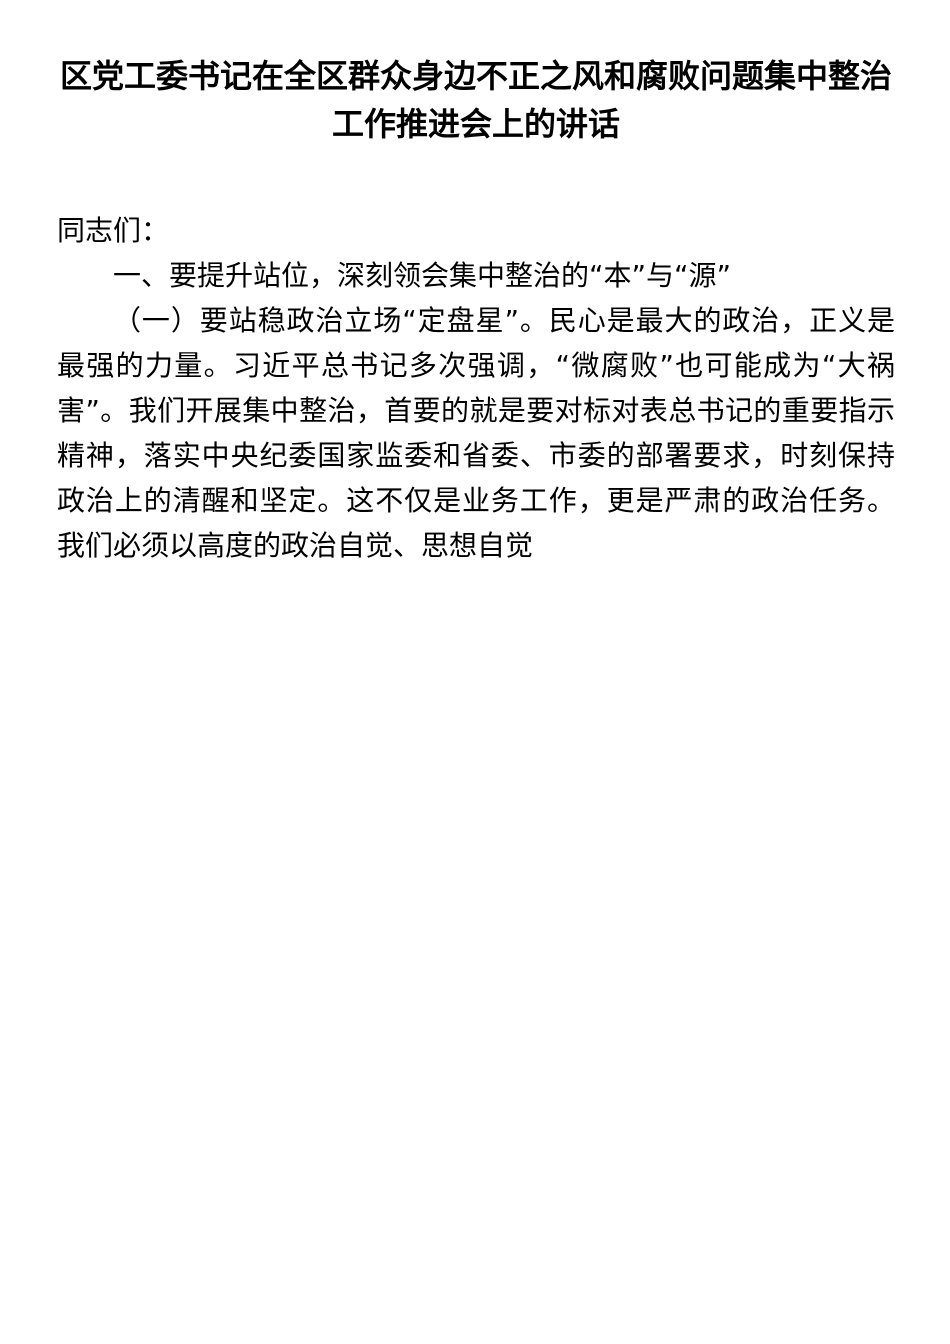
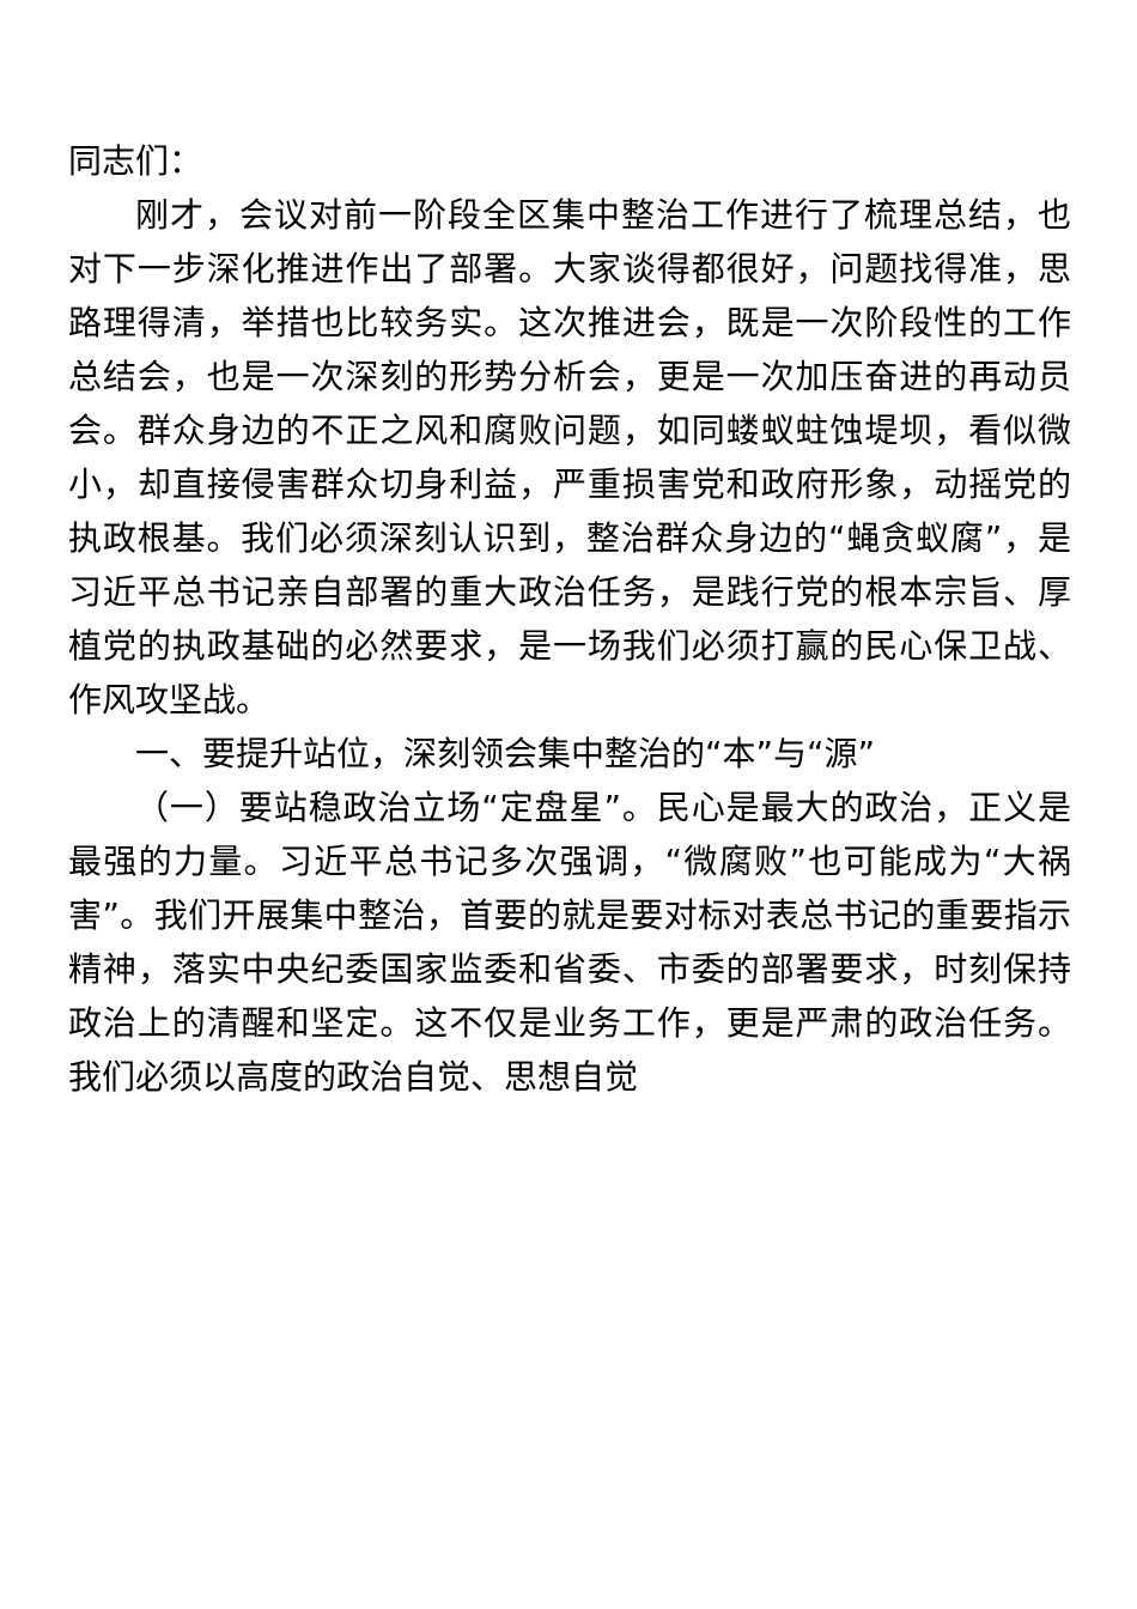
- 区党工委书记在全区群众身边不正之风和腐败问题集中整治工作推进会上的讲话
  同志们：
+ 刚才，会议对前一阶段全区集中整治工作进行了梳理总结，也对下一步深化推进作出了部署。大家谈得都很好，问题找得准，思路理得清，举措也比较务实。这次推进会，既是一次阶段性的工作总结会，也是一次深刻的形势分析会，更是一次加压奋进的再动员会。群众身边的不正之风和腐败问题，如同蝼蚁蛀蚀堤坝，看似微小，却直接侵害群众切身利益，严重损害党和政府形象，动摇党的执政根基。我们必须深刻认识到，整治群众身边的“蝇贪蚁腐”，是习近平总书记亲自部署的重大政治任务，是践行党的根本宗旨、厚植党的执政基础的必然要求，是一场我们必须打赢的民心保卫战、作风攻坚战。
  一、要提升站位，深刻领会集中整治的“本”与“源”
  （一）要站稳政治立场“定盘星”。民心是最大的政治，正义是最强的力量。习近平总书记多次强调，“微腐败”也可能成为“大祸害”。我们开展集中整治，首要的就是要对标对表总书记的重要指示精神，落实中央纪委国家监委和省委、市委的部署要求，时刻保持政治上的清醒和坚定。这不仅是业务工作，更是严肃的政治任务。我们必须以高度的政治自觉、思想自觉
